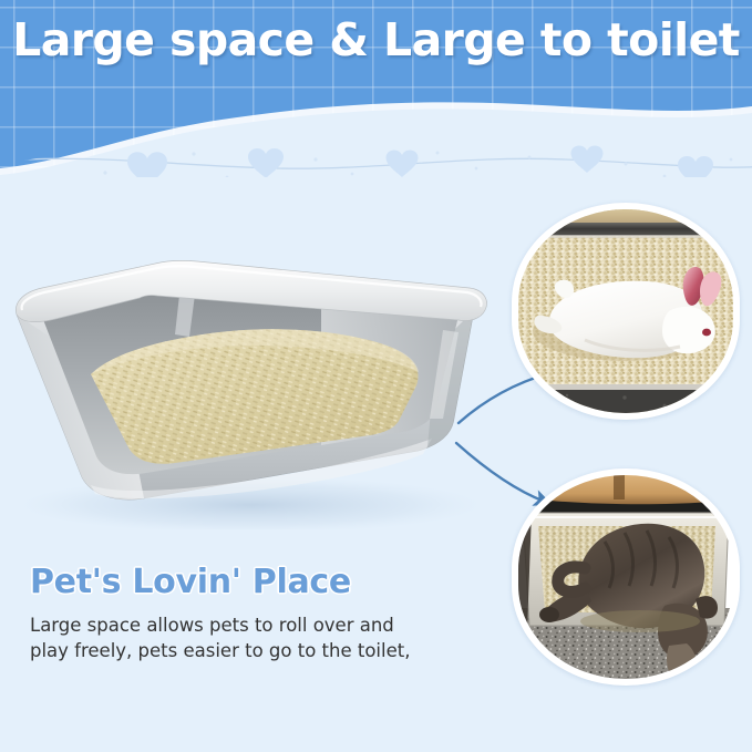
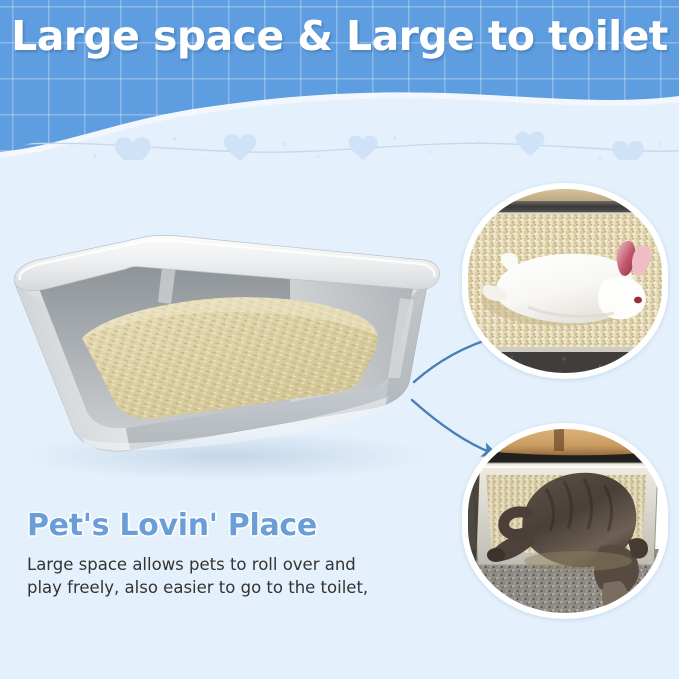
  Large space & Large to toilet
  Pet's Lovin' Place
  Large space allows pets to roll over and
- play freely, pets easier to go to the toilet,
+ play freely, also easier to go to the toilet,
